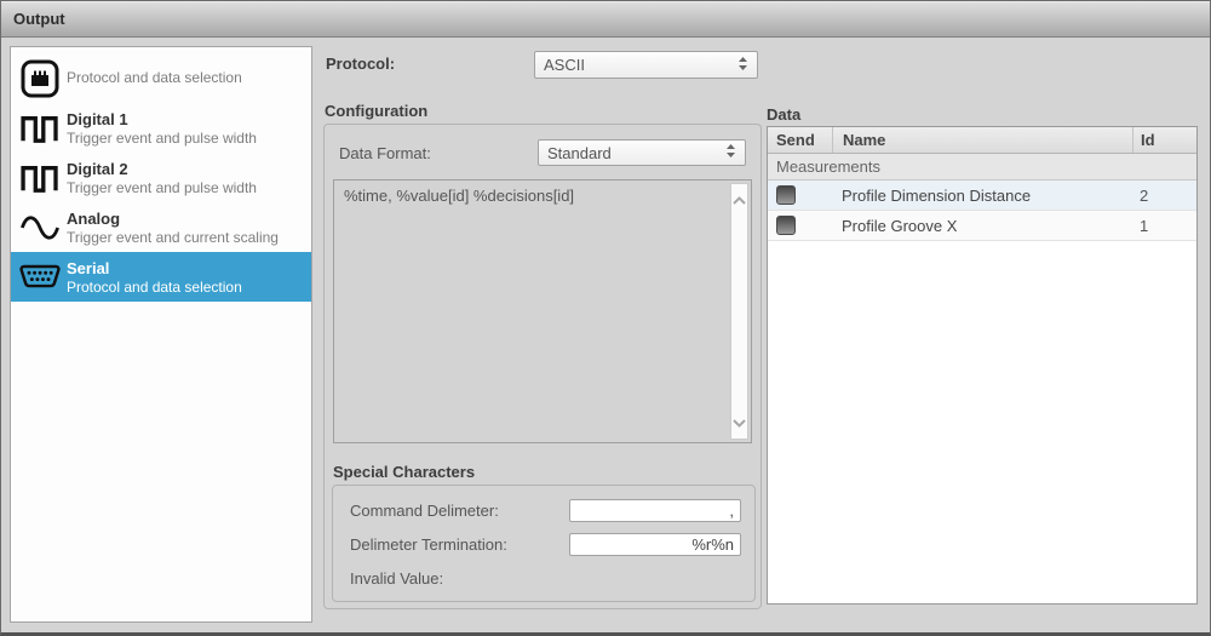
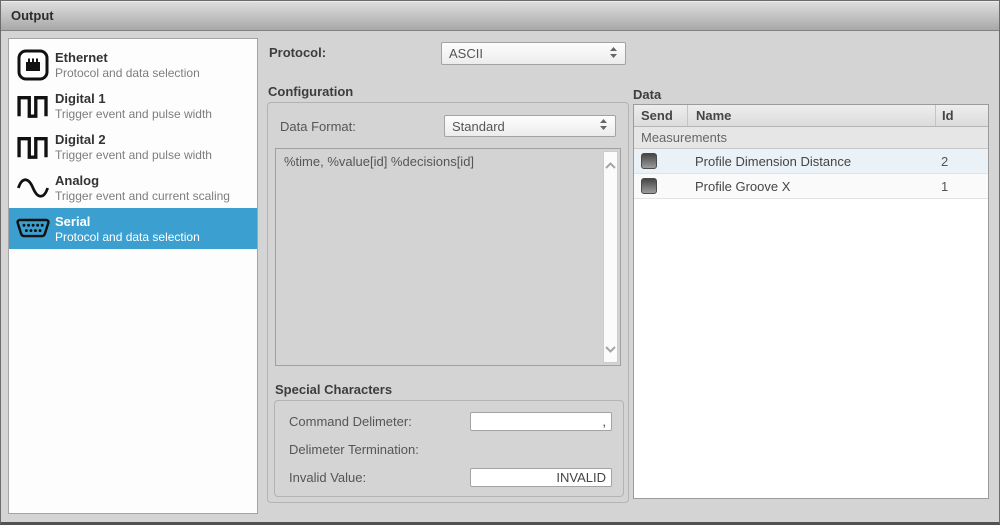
  Output
+ Ethernet
  Protocol and data selection
  Digital 1
  Trigger event and pulse width
  Digital 2
  Trigger event and pulse width
  Analog
  Trigger event and current scaling
  Serial
  Protocol and data selection
  Protocol:
  ASCII
  Configuration
  Data Format:
  Standard
  %time, %value[id] %decisions[id]
  Special Characters
  Command Delimeter:
  ,
  Delimeter Termination:
- %r%n
  Invalid Value:
+ INVALID
  Data
  Send
  Name
  Id
  Measurements
  Profile Dimension Distance
  2
  Profile Groove X
  1
